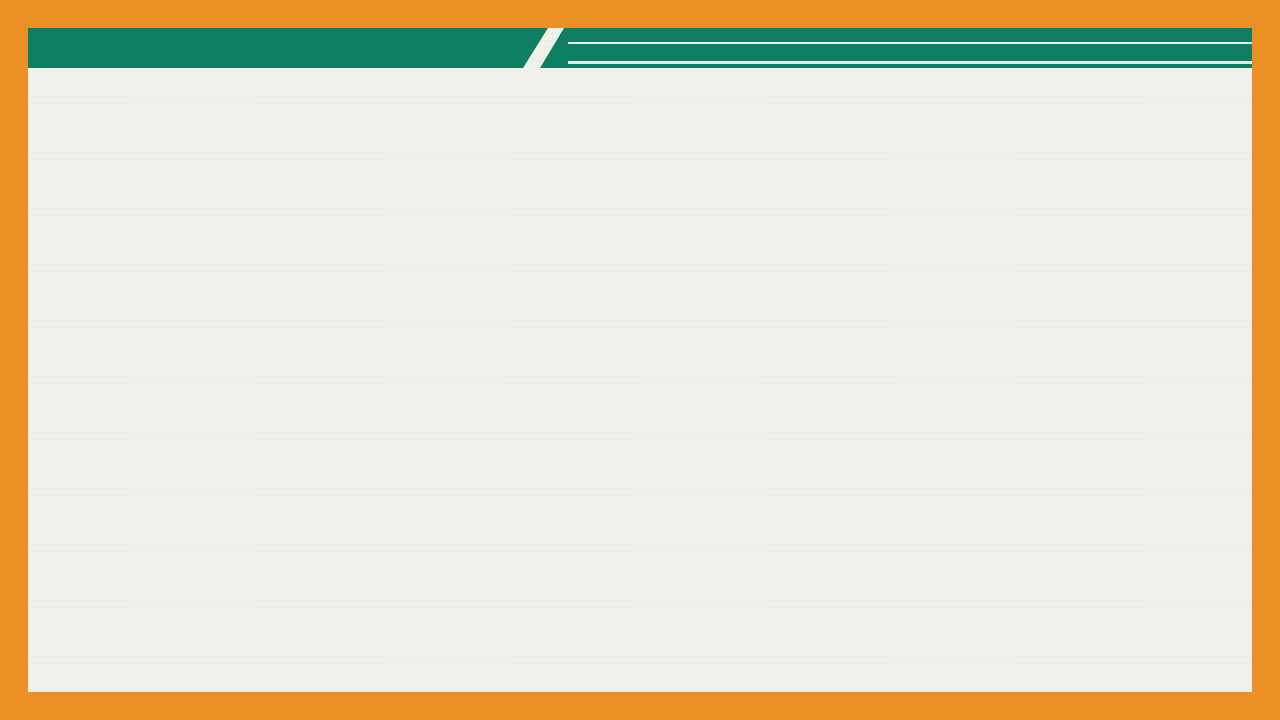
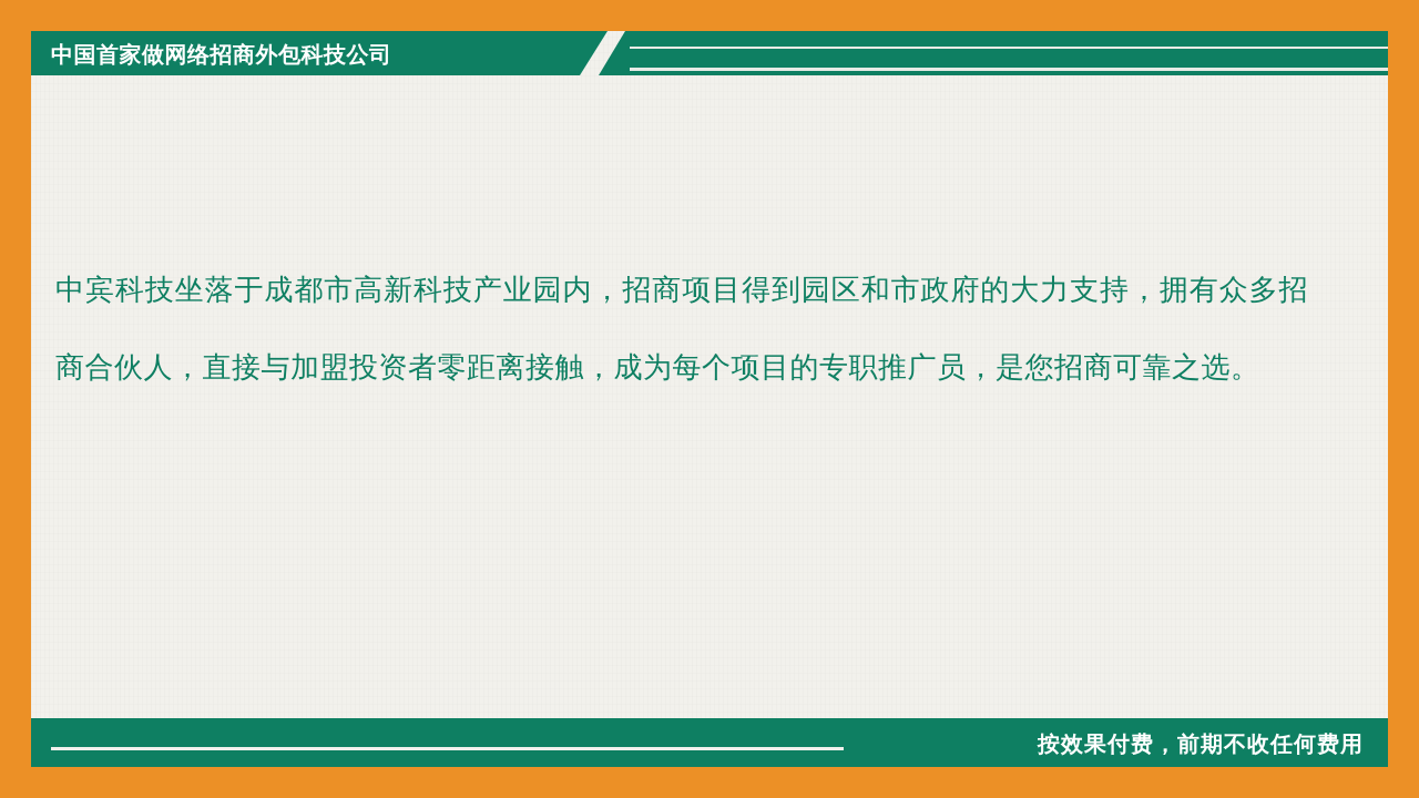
+ 中国首家做网络招商外包科技公司
+ 中宾科技坐落于成都市高新科技产业园内，招商项目得到园区和市政府的大力支持，拥有众多招商合伙人，直接与加盟投资者零距离接触，成为每个项目的专职推广员，是您招商可靠之选。
+ 按效果付费，前期不收任何费用
